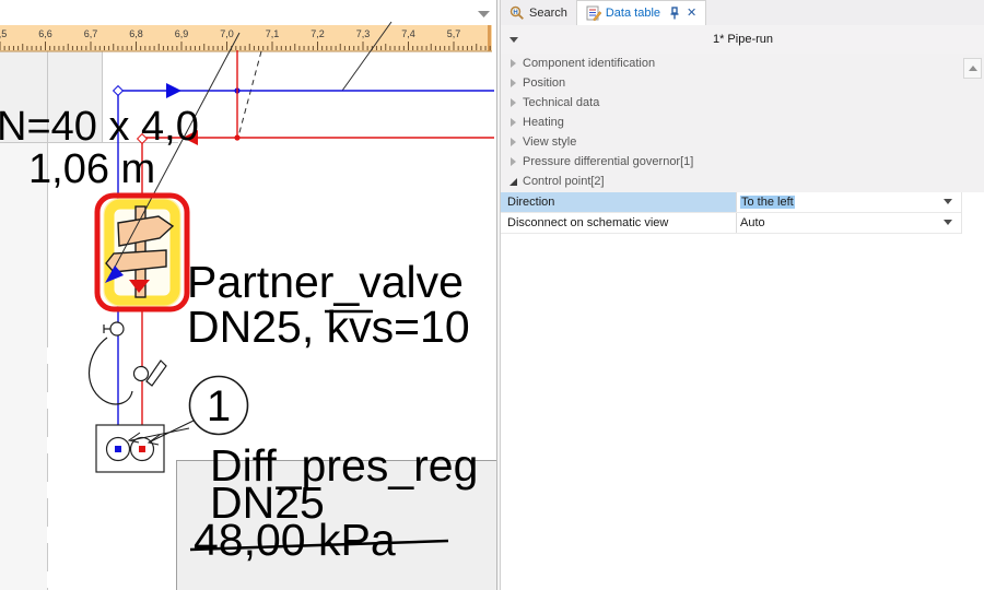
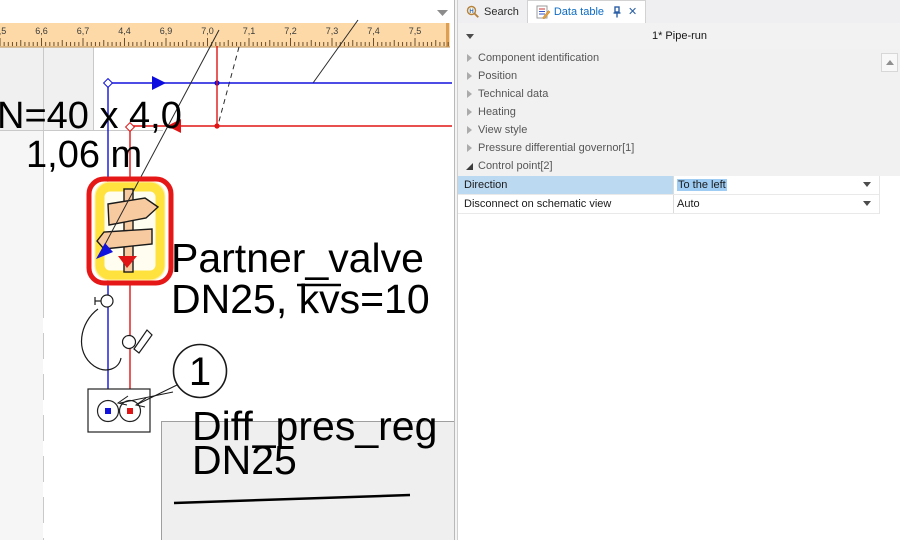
  6,6
  6,7
- 6,8
+ 4,4
  6,9
  7,0
  7,1
  7,2
  7,3
  7,4
- 5,7
+ 7,5
  1
  N=40 x 4,0
  1,06 m
  Partner_valve
  DN25, kvs=10
  Diff_pres_reg
  DN25
- 48,00 kPa
  Search
  Data table
  ✕
  1* Pipe-run
  Component identification
  Position
  Technical data
  Heating
  View style
  Pressure differential governor[1]
  Control point[2]
  Direction
  To the left
  Disconnect on schematic view
  Auto
